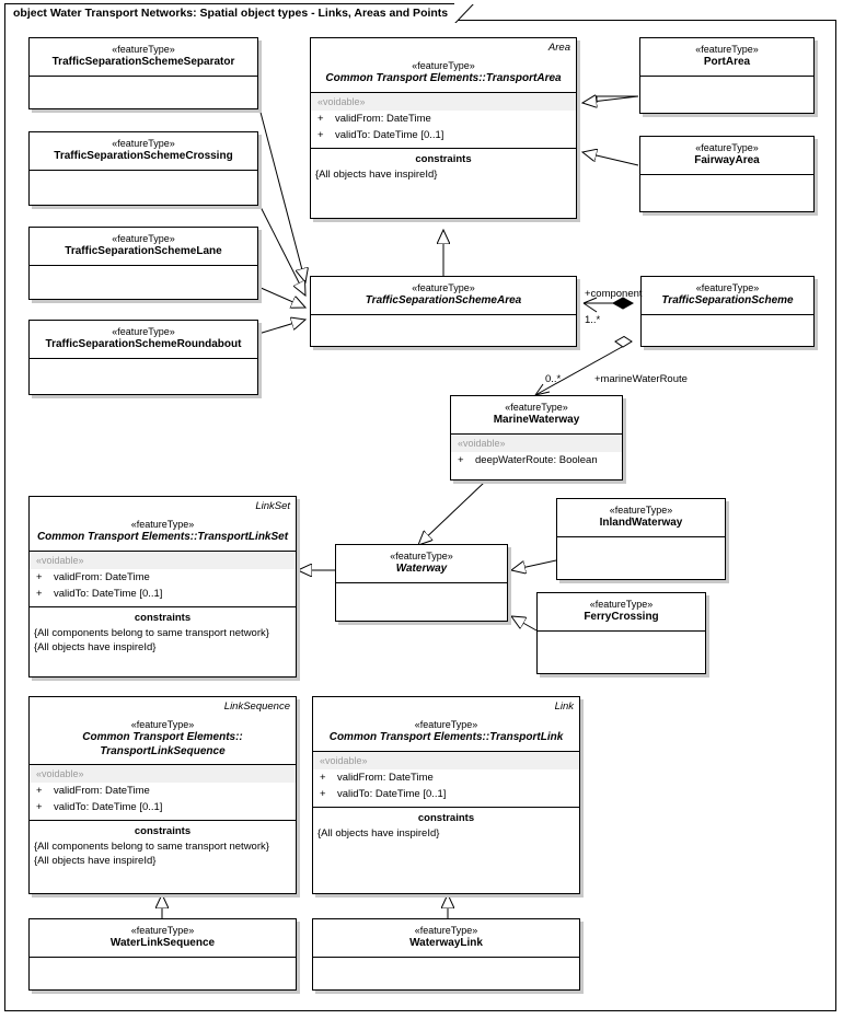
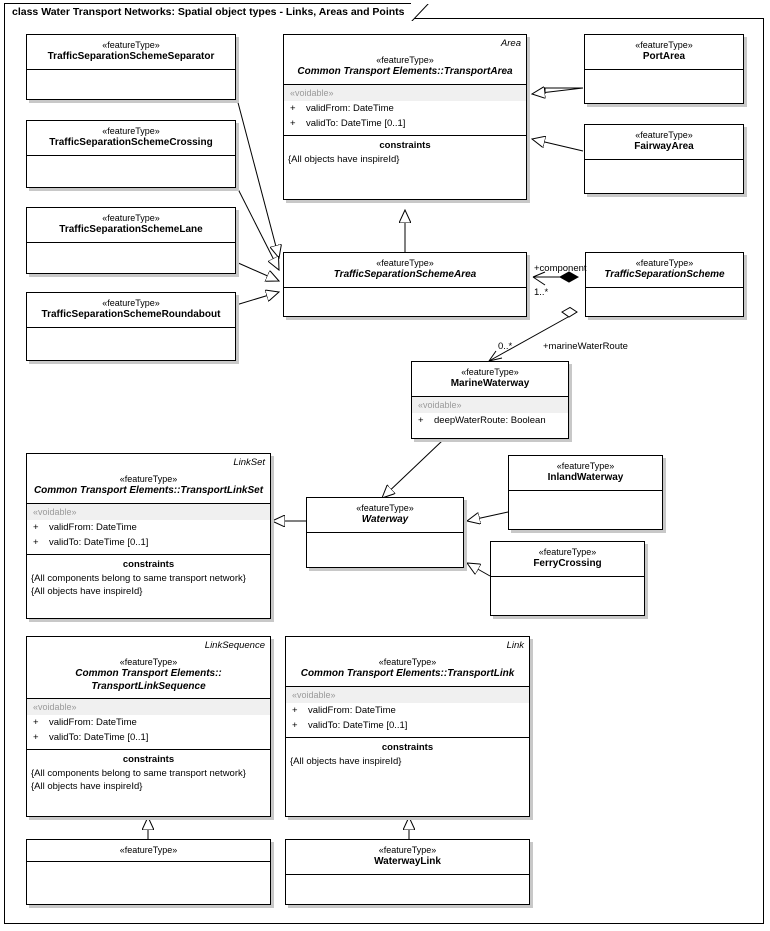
- object Water Transport Networks: Spatial object types - Links, Areas and Points
+ class Water Transport Networks: Spatial object types - Links, Areas and Points
  +component
  1..*
  +marineWaterRoute
  0..*
  «featureType»
  TrafficSeparationSchemeSeparator
  «featureType»
  TrafficSeparationSchemeCrossing
  «featureType»
  TrafficSeparationSchemeLane
  «featureType»
  TrafficSeparationSchemeRoundabout
  Area
  «featureType»
  Common Transport Elements::TransportArea
  «voidable»
  + validFrom: DateTime
  + validTo: DateTime [0..1]
  constraints
  {All objects have inspireId}
  «featureType»
  PortArea
  «featureType»
  FairwayArea
  «featureType»
  TrafficSeparationSchemeArea
  «featureType»
  TrafficSeparationScheme
  «featureType»
  MarineWaterway
  «voidable»
  + deepWaterRoute: Boolean
  LinkSet
  «featureType»
  Common Transport Elements::TransportLinkSet
  «voidable»
  + validFrom: DateTime
  + validTo: DateTime [0..1]
  constraints
  {All components belong to same transport network}
  {All objects have inspireId}
  «featureType»
  Waterway
  «featureType»
  InlandWaterway
  «featureType»
  FerryCrossing
  LinkSequence
  «featureType»
  Common Transport Elements::
  TransportLinkSequence
  «voidable»
  + validFrom: DateTime
  + validTo: DateTime [0..1]
  constraints
  {All components belong to same transport network}
  {All objects have inspireId}
  Link
  «featureType»
  Common Transport Elements::TransportLink
  «voidable»
  + validFrom: DateTime
  + validTo: DateTime [0..1]
  constraints
  {All objects have inspireId}
  «featureType»
- WaterLinkSequence
  «featureType»
  WaterwayLink
